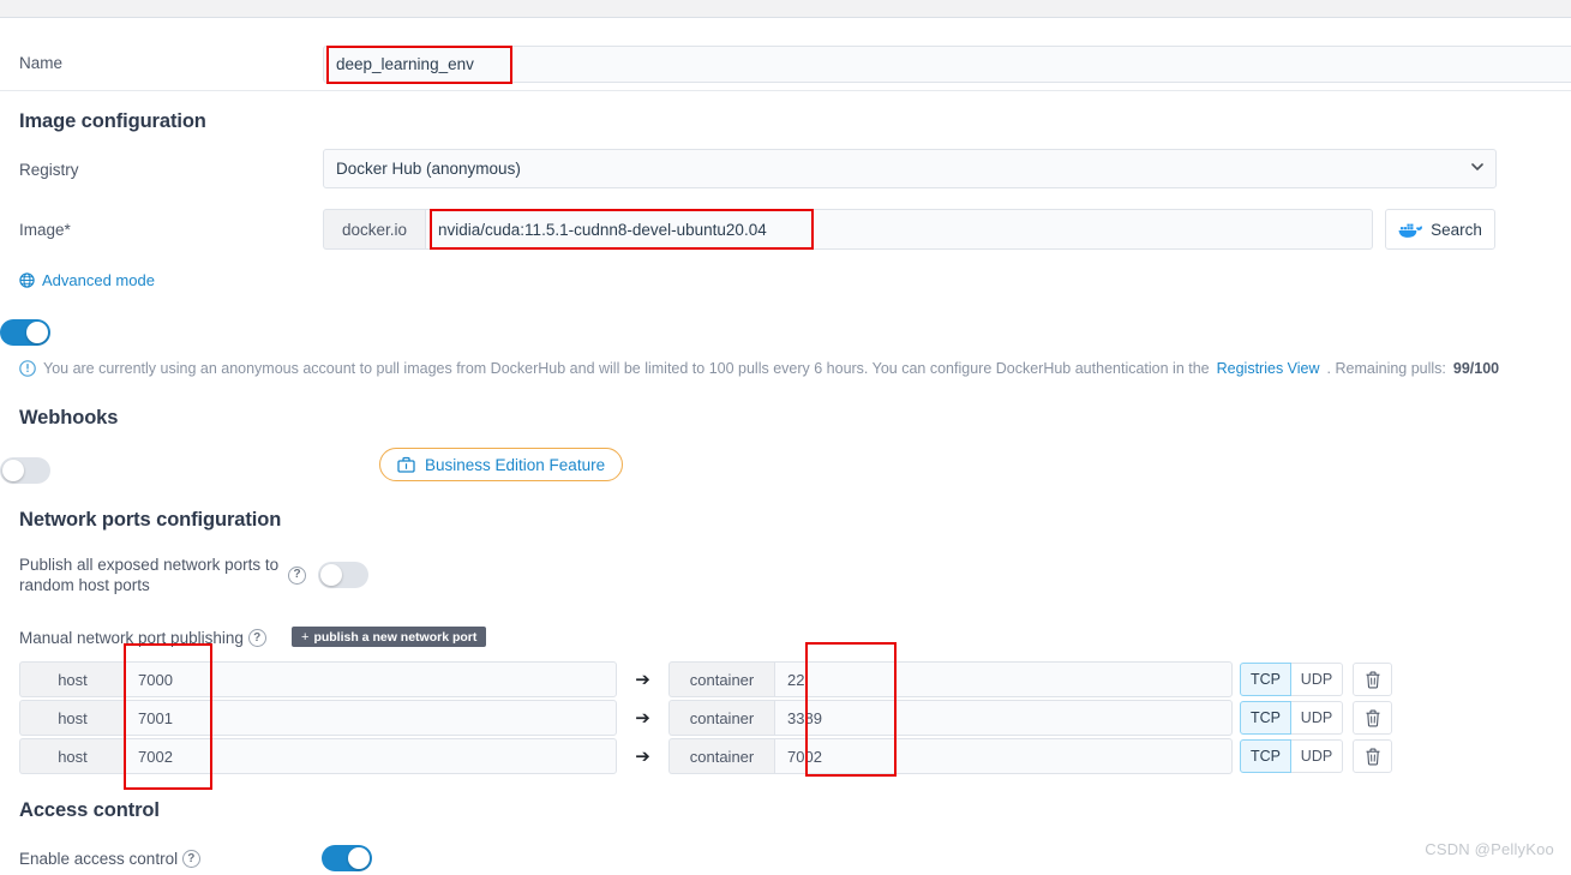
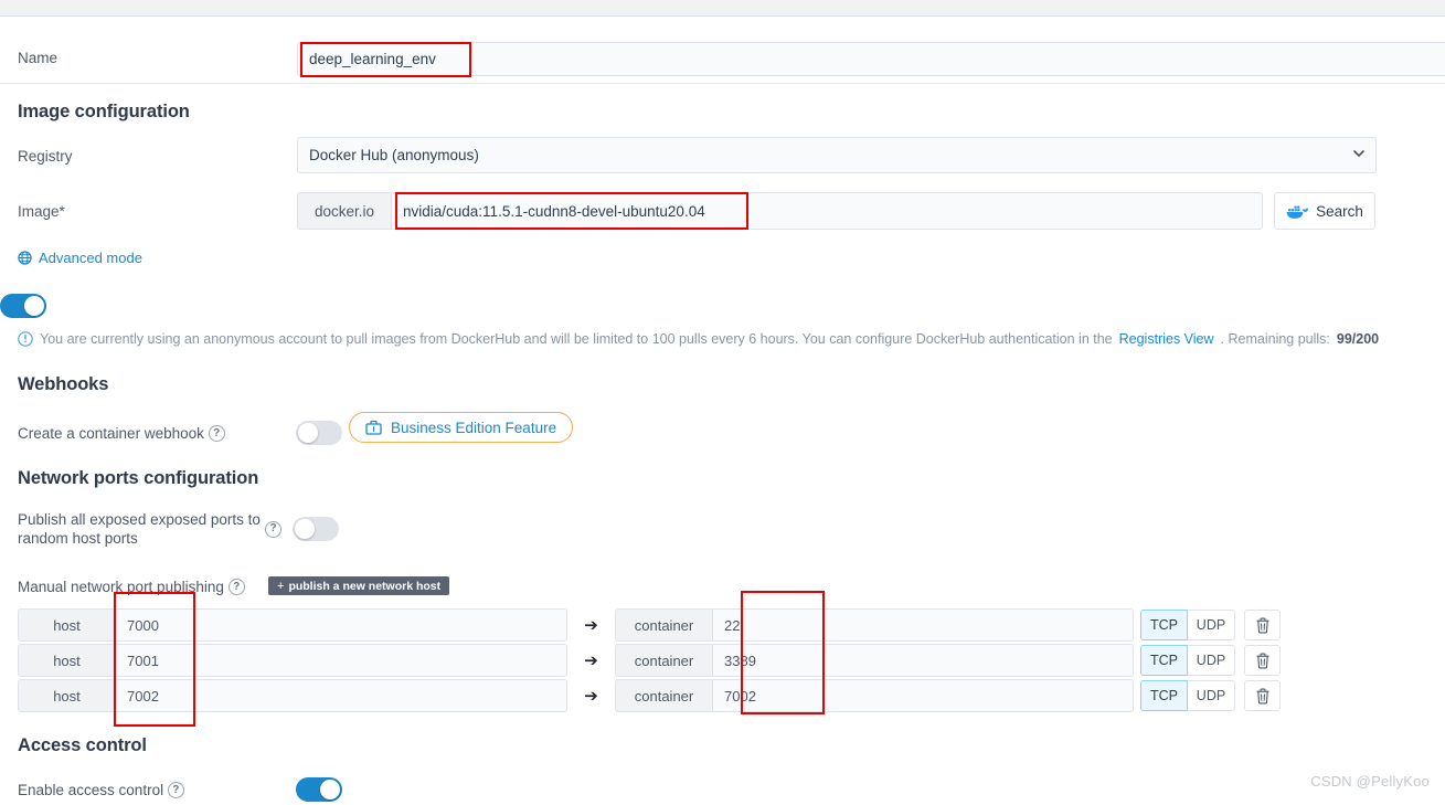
  Name
  deep_learning_env
  Image configuration
  Registry
  Docker Hub (anonymous)
  Image*
  docker.io
  nvidia/cuda:11.5.1-cudnn8-devel-ubuntu20.04
  Search
  Advanced mode
  You are currently using an anonymous account to pull images from DockerHub and will be limited to 100 pulls every 6 hours. You can configure DockerHub authentication in the
  Registries View
  . Remaining pulls:
- 99/100
+ 99/200
  Webhooks
+ Create a container webhook ?
  Business Edition Feature
  Network ports configuration
- Publish all exposed network ports to random host ports
+ Publish all exposed exposed ports to random host ports
  ?
  Manual network port publishing ?
  +
- publish a new network port
+ publish a new network host
  host
  7000
  ➔
  container
  22
  TCP
  UDP
  host
  7001
  ➔
  container
  3389
  TCP
  UDP
  host
  7002
  ➔
  container
  7002
  TCP
  UDP
  Access control
  Enable access control ?
  CSDN @PellyKoo
